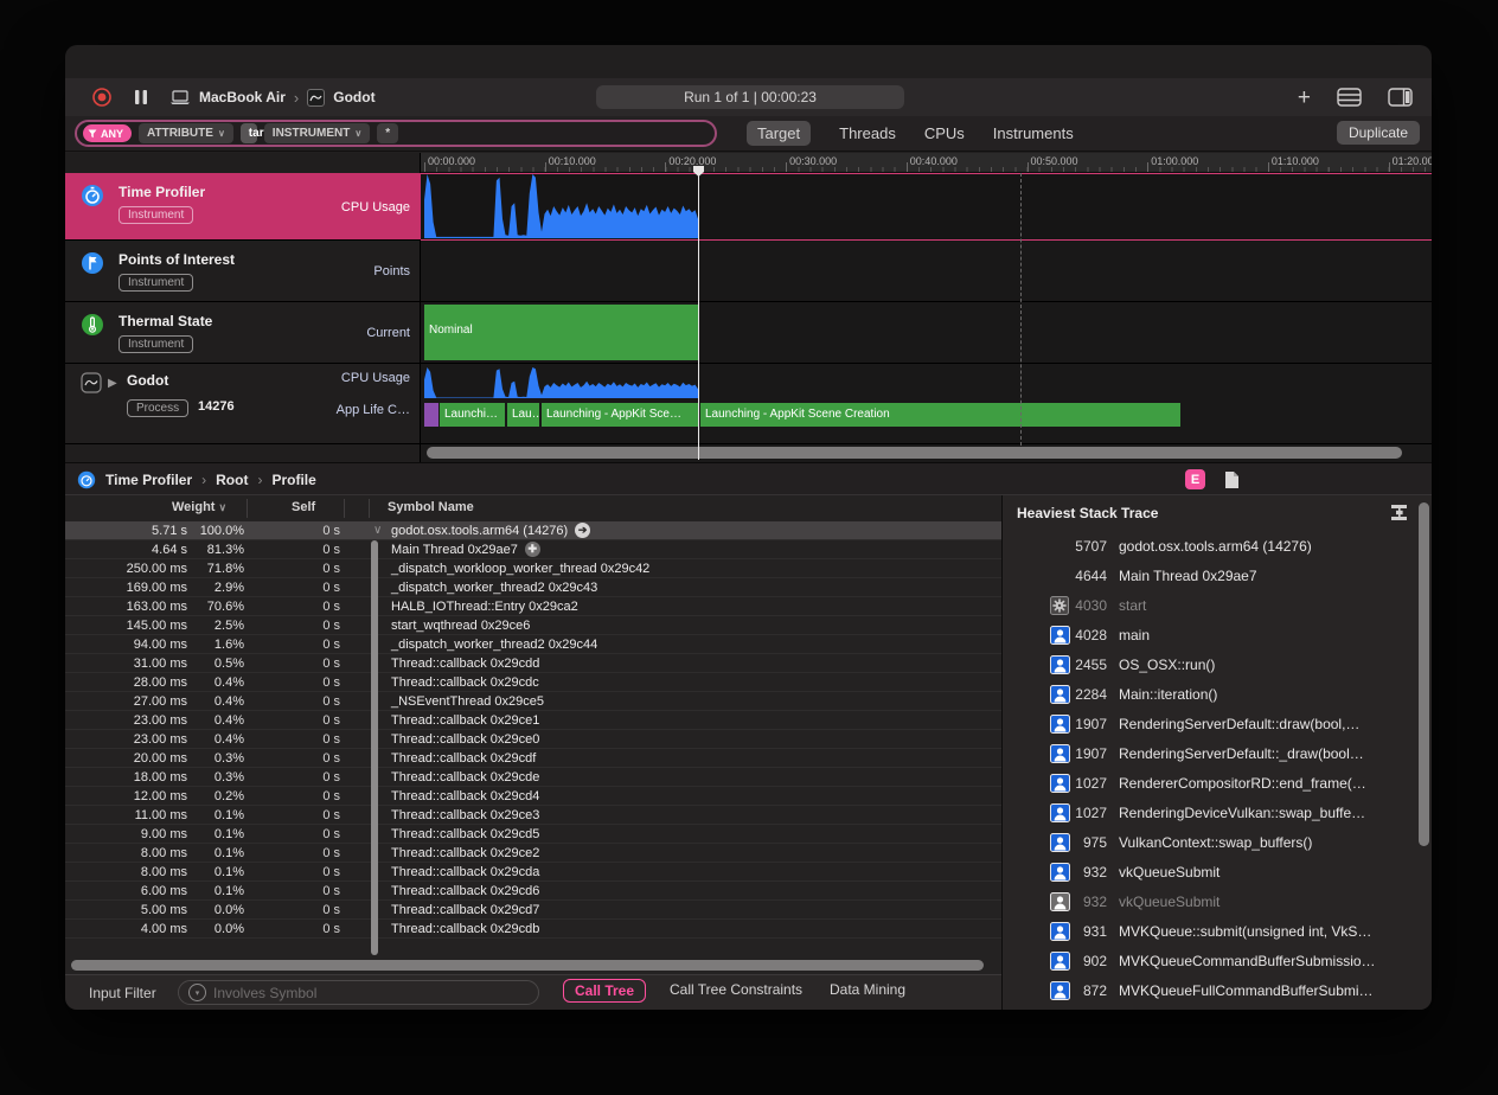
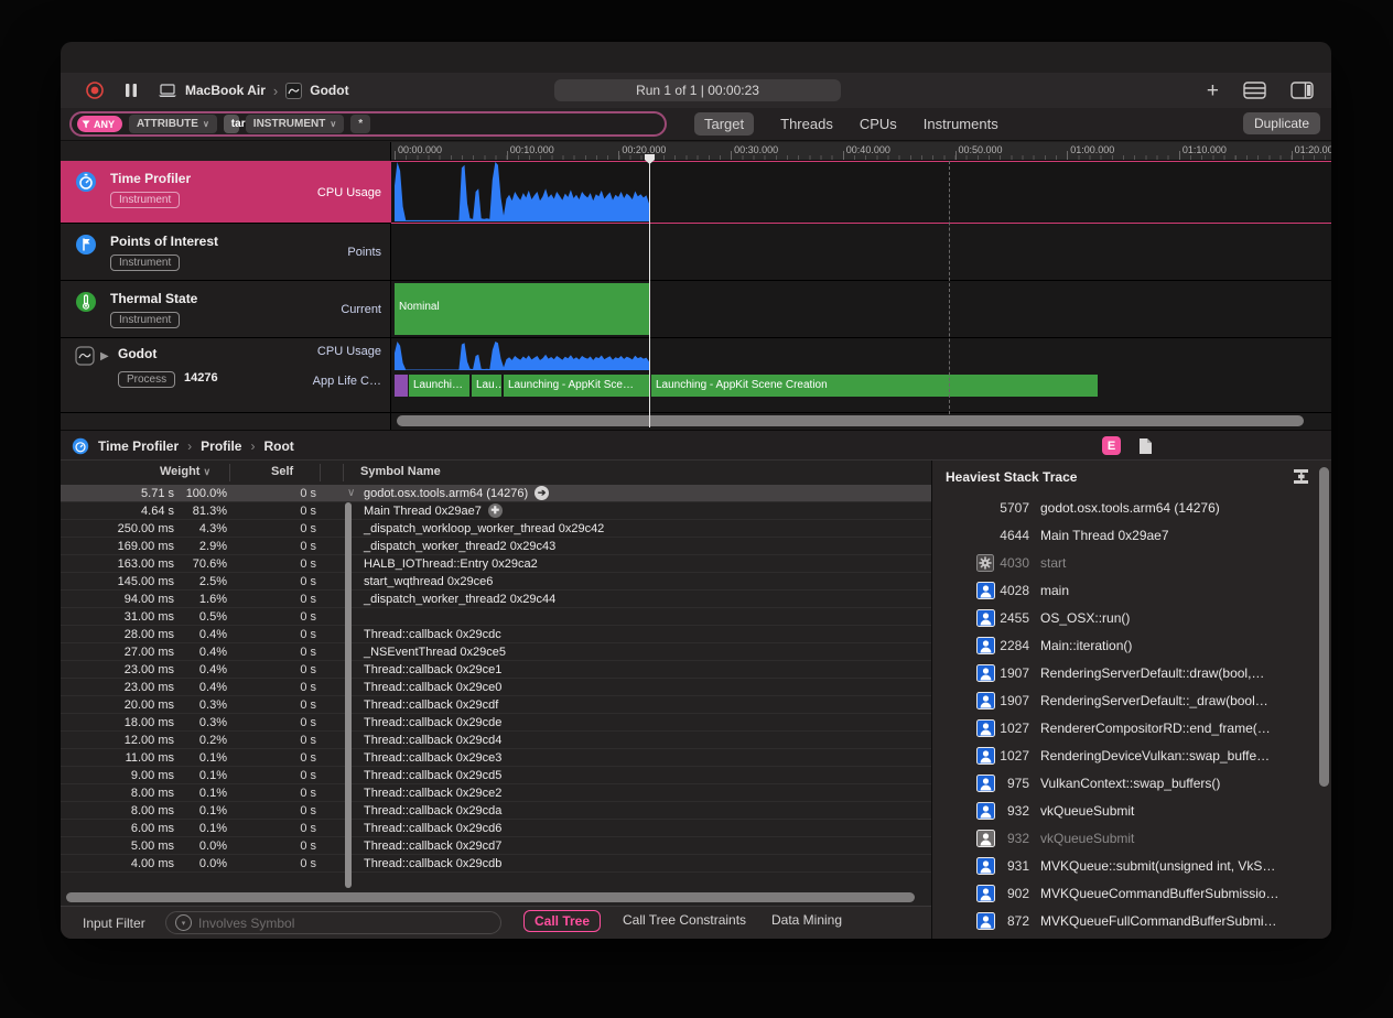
  MacBook Air
  ›
  Godot
  Run 1 of 1 | 00:00:23
  +
  ANY
  ATTRIBUTE
  ∨
  INSTRUMENT
  ∨
  *
  Target
  Threads
  CPUs
  Instruments
  Duplicate
  Time Profiler
  Instrument
  CPU Usage
  Points of Interest
  Instrument
  Points
  Thermal State
  Instrument
  Current
  ▶
  Godot
  Process
  14276
  CPU Usage
  App Life C…
  00:00.000
  00:10.000
  00:20.000
  00:30.000
  00:40.000
  00:50.000
  01:00.000
  01:10.000
  01:20.00
  Nominal
  Launchi…
  Lau…
  Launching - AppKit Sce…
  Launching - AppKit Scene Creation
  Time Profiler
  ›
- Root
+ Profile
  ›
- Profile
+ Root
  E
  Weight ∨
  Self
  Symbol Name
  5.71 s
  100.0%
  0 s
  ∨
  godot.osx.tools.arm64 (14276)
  ➔
  4.64 s
  81.3%
  0 s
  Main Thread 0x29ae7
  ✚
  250.00 ms
- 71.8%
+ 4.3%
  0 s
  _dispatch_workloop_worker_thread 0x29c42
  169.00 ms
  2.9%
  0 s
  _dispatch_worker_thread2 0x29c43
  163.00 ms
  70.6%
  0 s
  HALB_IOThread::Entry 0x29ca2
  145.00 ms
  2.5%
  0 s
  start_wqthread 0x29ce6
  94.00 ms
  1.6%
  0 s
  _dispatch_worker_thread2 0x29c44
  31.00 ms
  0.5%
  0 s
- Thread::callback 0x29cdd
  28.00 ms
  0.4%
  0 s
  Thread::callback 0x29cdc
  27.00 ms
  0.4%
  0 s
  _NSEventThread 0x29ce5
  23.00 ms
  0.4%
  0 s
  Thread::callback 0x29ce1
  23.00 ms
  0.4%
  0 s
  Thread::callback 0x29ce0
  20.00 ms
  0.3%
  0 s
  Thread::callback 0x29cdf
  18.00 ms
  0.3%
  0 s
  Thread::callback 0x29cde
  12.00 ms
  0.2%
  0 s
  Thread::callback 0x29cd4
  11.00 ms
  0.1%
  0 s
  Thread::callback 0x29ce3
  9.00 ms
  0.1%
  0 s
  Thread::callback 0x29cd5
  8.00 ms
  0.1%
  0 s
  Thread::callback 0x29ce2
  8.00 ms
  0.1%
  0 s
  Thread::callback 0x29cda
  6.00 ms
  0.1%
  0 s
  Thread::callback 0x29cd6
  5.00 ms
  0.0%
  0 s
  Thread::callback 0x29cd7
  4.00 ms
  0.0%
  0 s
  Thread::callback 0x29cdb
  Heaviest Stack Trace
  5707
  godot.osx.tools.arm64 (14276)
  4644
  Main Thread 0x29ae7
  4030
  start
  4028
  main
  2455
  OS_OSX::run()
  2284
  Main::iteration()
  1907
  RenderingServerDefault::draw(bool,…
  1907
  RenderingServerDefault::_draw(bool…
  1027
  RendererCompositorRD::end_frame(…
  1027
  RenderingDeviceVulkan::swap_buffe…
  975
  VulkanContext::swap_buffers()
  932
  vkQueueSubmit
  932
  vkQueueSubmit
  931
  MVKQueue::submit(unsigned int, VkS…
  902
  MVKQueueCommandBufferSubmissio…
  872
  MVKQueueFullCommandBufferSubmi…
  Input Filter
  Involves Symbol
  Call Tree
  Call Tree Constraints
  Data Mining
